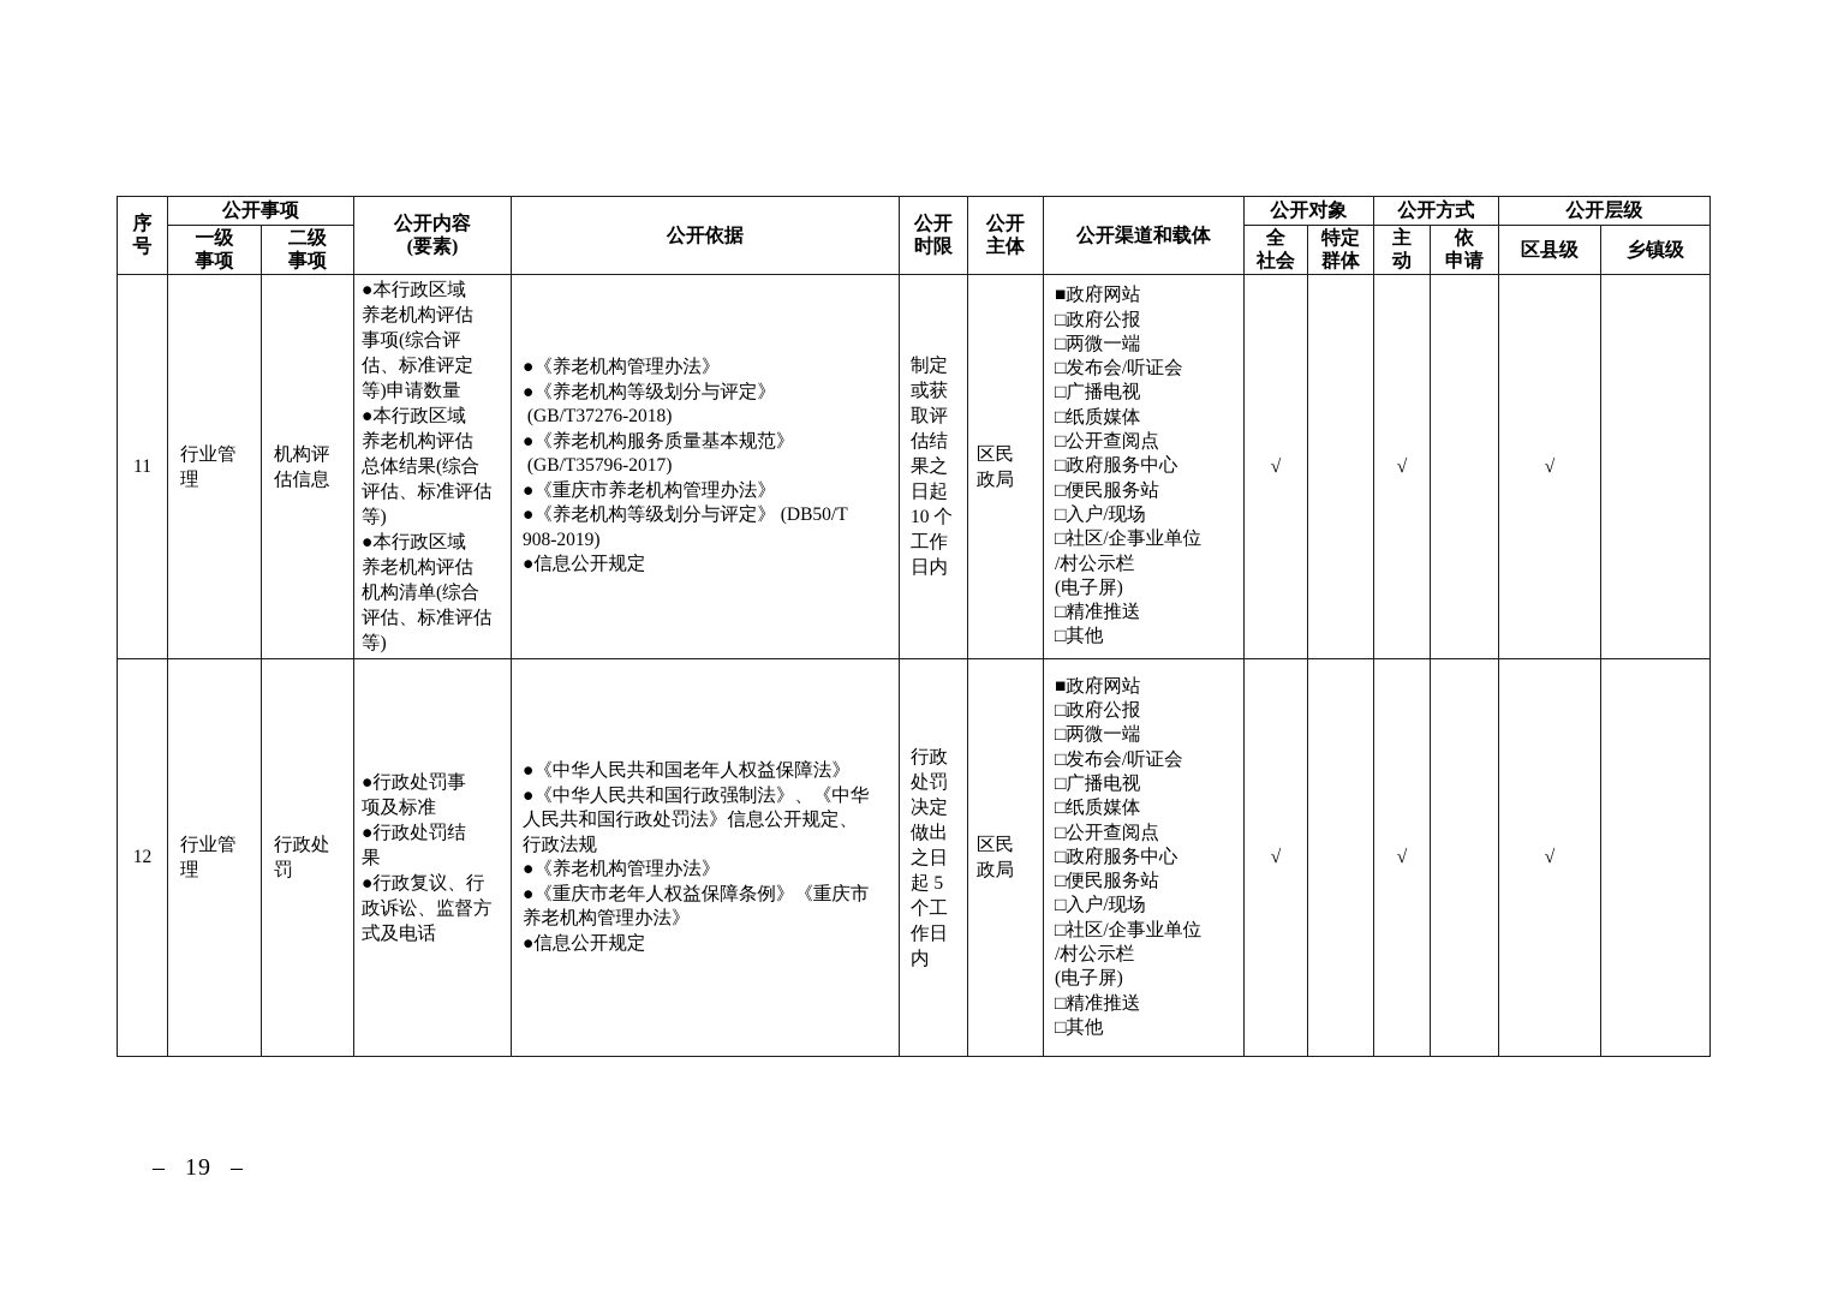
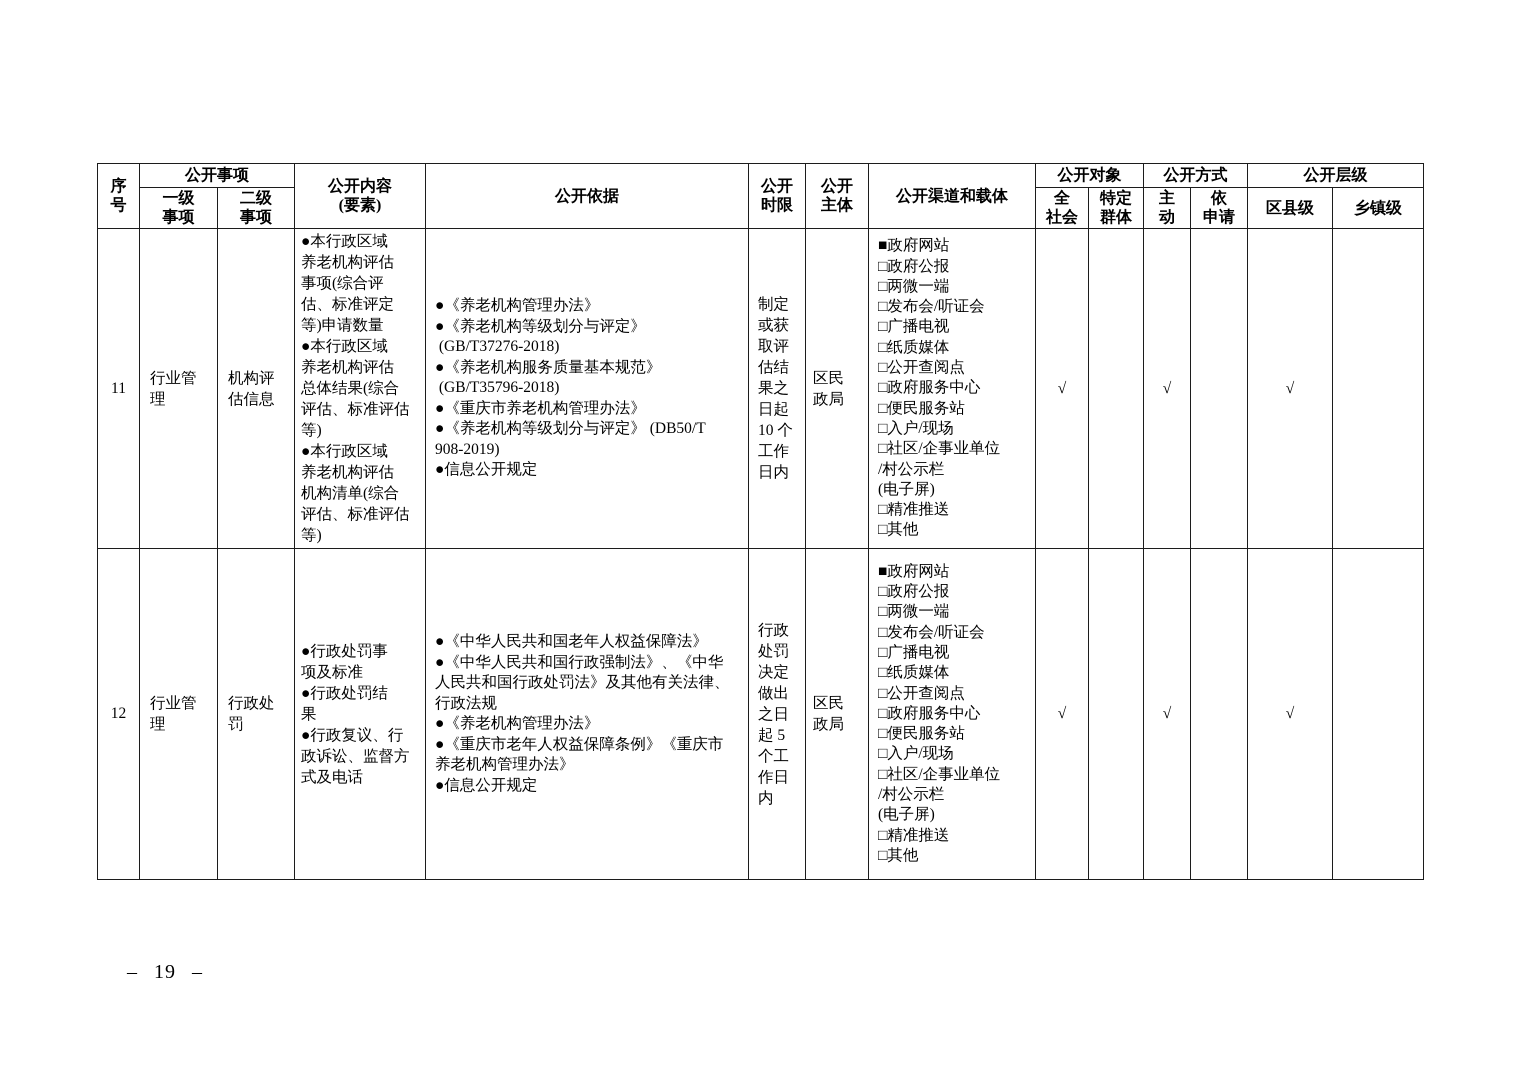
  序 号	公开事项	公开内容 (要素)	公开依据	公开 时限	公开 主体	公开渠道和载体	公开对象	公开方式	公开层级
  一级 事项	二级 事项	全 社会	特定 群体	主 动	依 申请	区县级	乡镇级
- 11	行业管 理	机构评 估信息	●本行政区域 养老机构评估 事项(综合评 估、标准评定 等)申请数量 ●本行政区域 养老机构评估 总体结果(综合 评估、标准评估 等) ●本行政区域 养老机构评估 机构清单(综合 评估、标准评估 等)	●《养老机构管理办法》 ●《养老机构等级划分与评定》 (GB/T37276-2018) ●《养老机构服务质量基本规范》 (GB/T35796-2017) ●《重庆市养老机构管理办法》 ●《养老机构等级划分与评定》 (DB50/T 908-2019) ●信息公开规定	制定 或获 取评 估结 果之 日起 10 个 工作 日内	区民 政局	■政府网站 □政府公报 □两微一端 □发布会/听证会 □广播电视 □纸质媒体 □公开查阅点 □政府服务中心 □便民服务站 □入户/现场 □社区/企事业单位 /村公示栏 (电子屏) □精准推送 □其他	√		√		√
+ 11	行业管 理	机构评 估信息	●本行政区域 养老机构评估 事项(综合评 估、标准评定 等)申请数量 ●本行政区域 养老机构评估 总体结果(综合 评估、标准评估 等) ●本行政区域 养老机构评估 机构清单(综合 评估、标准评估 等)	●《养老机构管理办法》 ●《养老机构等级划分与评定》 (GB/T37276-2018) ●《养老机构服务质量基本规范》 (GB/T35796-2018) ●《重庆市养老机构管理办法》 ●《养老机构等级划分与评定》 (DB50/T 908-2019) ●信息公开规定	制定 或获 取评 估结 果之 日起 10 个 工作 日内	区民 政局	■政府网站 □政府公报 □两微一端 □发布会/听证会 □广播电视 □纸质媒体 □公开查阅点 □政府服务中心 □便民服务站 □入户/现场 □社区/企事业单位 /村公示栏 (电子屏) □精准推送 □其他	√		√		√
- 12	行业管 理	行政处 罚	●行政处罚事 项及标准 ●行政处罚结 果 ●行政复议、行 政诉讼、监督方 式及电话	●《中华人民共和国老年人权益保障法》 ●《中华人民共和国行政强制法》、《中华 人民共和国行政处罚法》信息公开规定、 行政法规 ●《养老机构管理办法》 ●《重庆市老年人权益保障条例》《重庆市 养老机构管理办法》 ●信息公开规定	行政 处罚 决定 做出 之日 起 5 个工 作日 内	区民 政局	■政府网站 □政府公报 □两微一端 □发布会/听证会 □广播电视 □纸质媒体 □公开查阅点 □政府服务中心 □便民服务站 □入户/现场 □社区/企事业单位 /村公示栏 (电子屏) □精准推送 □其他	√		√		√
+ 12	行业管 理	行政处 罚	●行政处罚事 项及标准 ●行政处罚结 果 ●行政复议、行 政诉讼、监督方 式及电话	●《中华人民共和国老年人权益保障法》 ●《中华人民共和国行政强制法》、《中华 人民共和国行政处罚法》及其他有关法律、 行政法规 ●《养老机构管理办法》 ●《重庆市老年人权益保障条例》《重庆市 养老机构管理办法》 ●信息公开规定	行政 处罚 决定 做出 之日 起 5 个工 作日 内	区民 政局	■政府网站 □政府公报 □两微一端 □发布会/听证会 □广播电视 □纸质媒体 □公开查阅点 □政府服务中心 □便民服务站 □入户/现场 □社区/企事业单位 /村公示栏 (电子屏) □精准推送 □其他	√		√		√
  – 19 –
